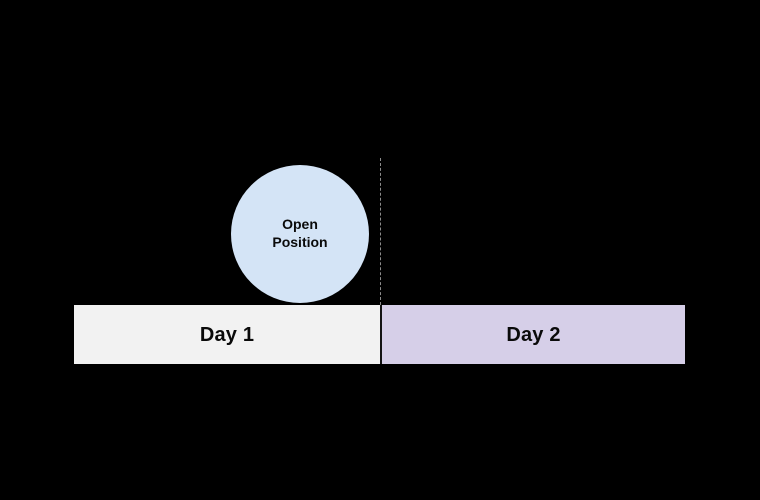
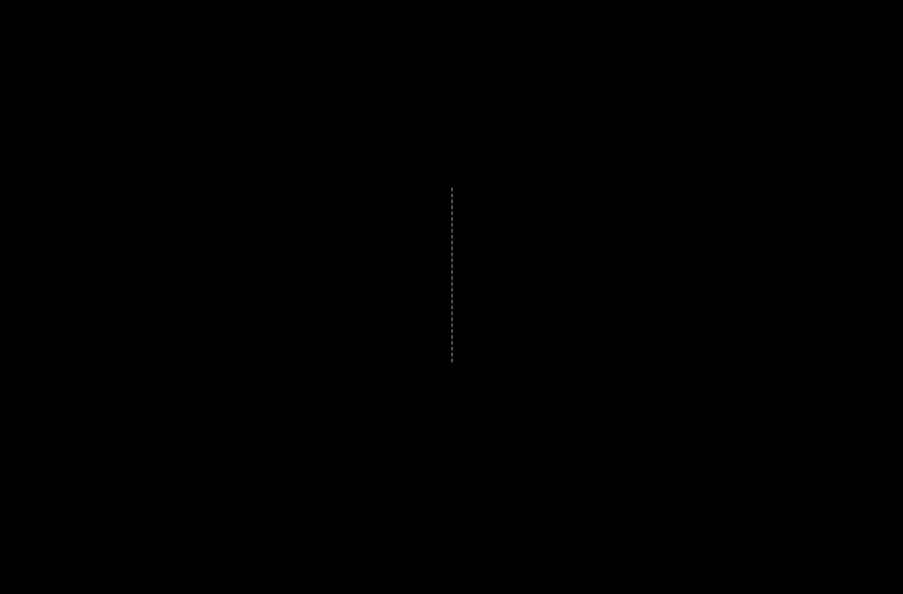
- Day 1
- Day 2
- Open
- Position
